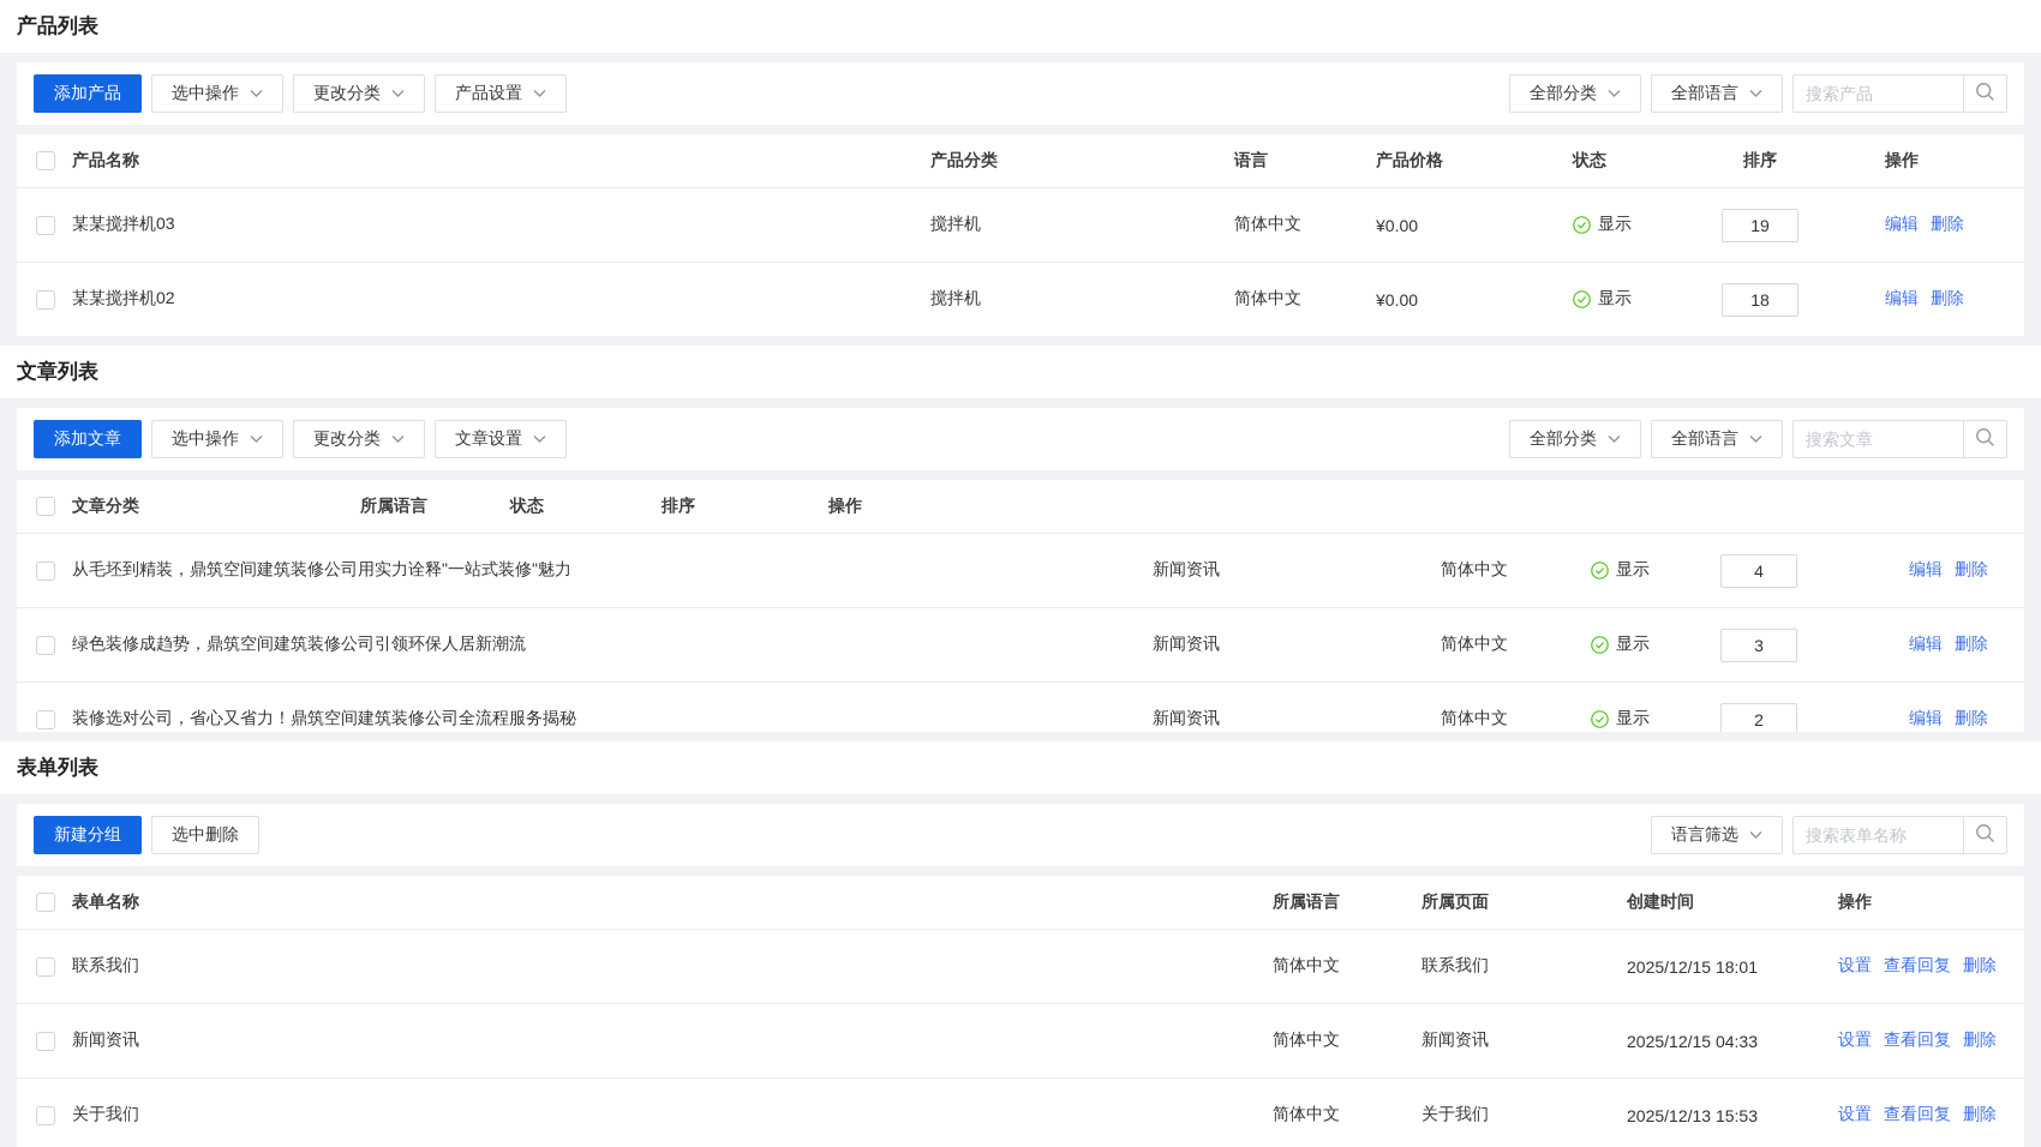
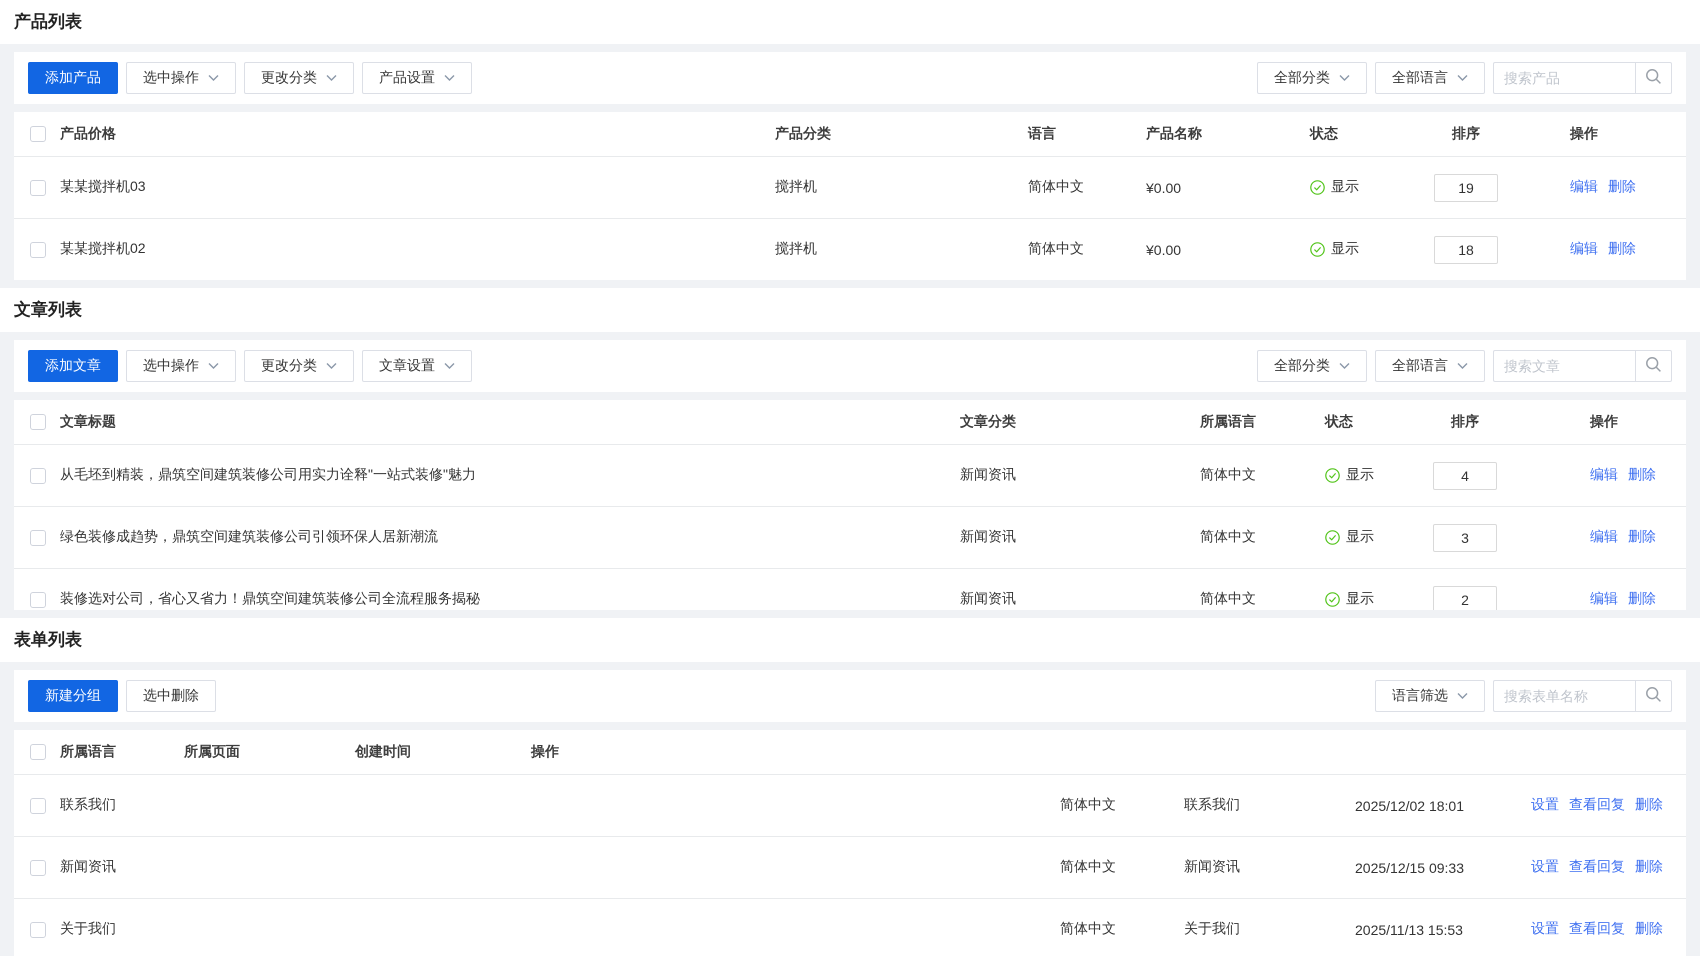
  产品列表
  添加产品
  选中操作
  更改分类
  产品设置
  全部分类
  全部语言
  搜索产品
- 产品名称
+ 产品价格
  产品分类
  语言
- 产品价格
+ 产品名称
  状态
  排序
  操作
  某某搅拌机03
  搅拌机
  简体中文
  ¥0.00
  显示
  19
  编辑
  删除
  某某搅拌机02
  搅拌机
  简体中文
  ¥0.00
  显示
  18
  编辑
  删除
  文章列表
  添加文章
  选中操作
  更改分类
  文章设置
  全部分类
  全部语言
  搜索文章
+ 文章标题
  文章分类
  所属语言
  状态
  排序
  操作
  从毛坯到精装，鼎筑空间建筑装修公司用实力诠释"一站式装修"魅力
  新闻资讯
  简体中文
  显示
  4
  编辑
  删除
  绿色装修成趋势，鼎筑空间建筑装修公司引领环保人居新潮流
  新闻资讯
  简体中文
  显示
  3
  编辑
  删除
  装修选对公司，省心又省力！鼎筑空间建筑装修公司全流程服务揭秘
  新闻资讯
  简体中文
  显示
  2
  编辑
  删除
  表单列表
  新建分组
  选中删除
  语言筛选
  搜索表单名称
- 表单名称
  所属语言
  所属页面
  创建时间
  操作
  联系我们
  简体中文
  联系我们
- 2025/12/15 18:01
+ 2025/12/02 18:01
  设置
  查看回复
  删除
  新闻资讯
  简体中文
  新闻资讯
- 2025/12/15 04:33
+ 2025/12/15 09:33
  设置
  查看回复
  删除
  关于我们
  简体中文
  关于我们
- 2025/12/13 15:53
+ 2025/11/13 15:53
  设置
  查看回复
  删除
